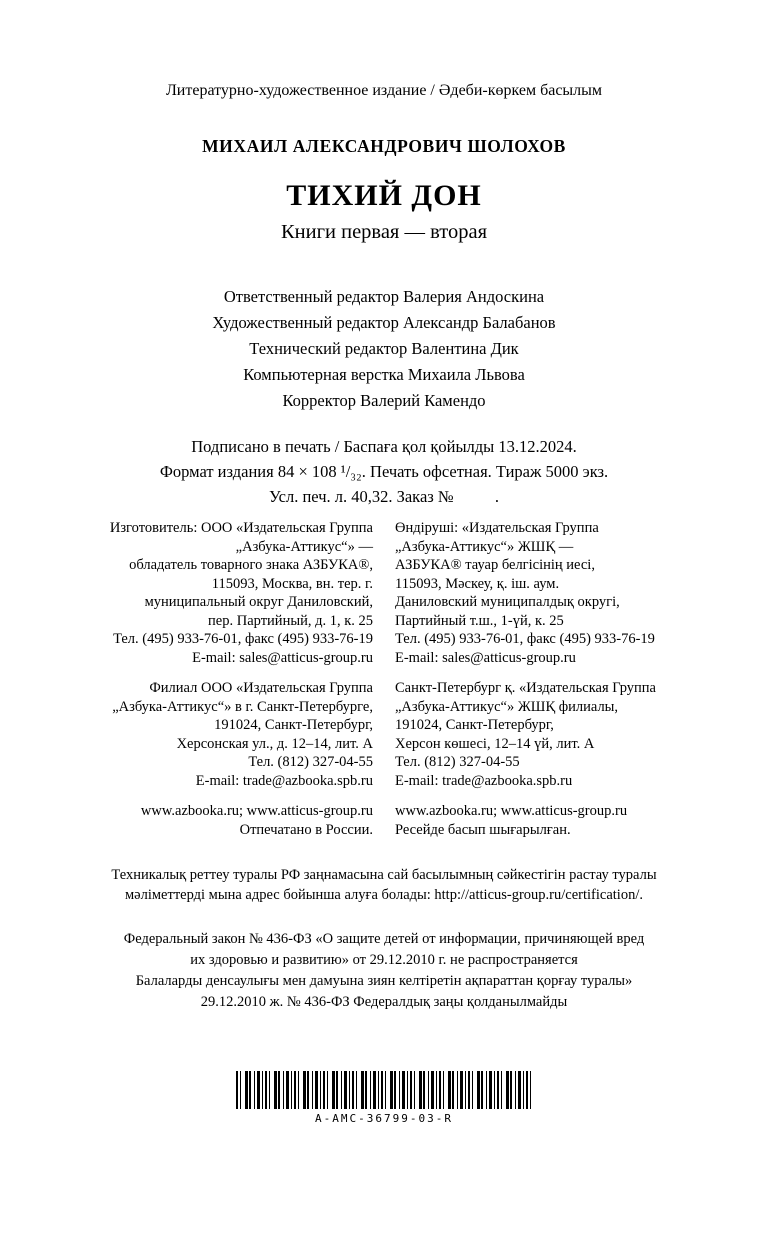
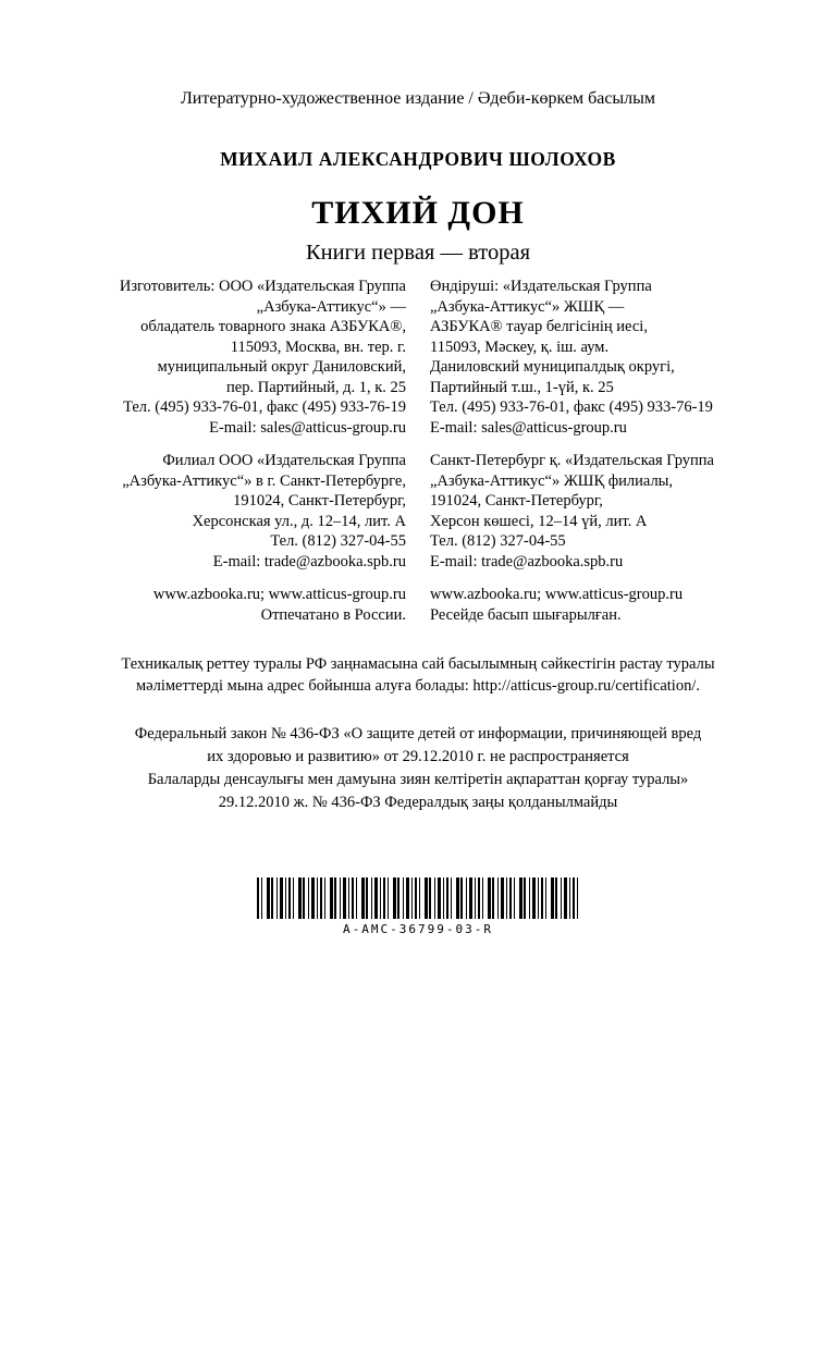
  Литературно-художественное издание / Әдеби-көркем басылым
  МИХАИЛ АЛЕКСАНДРОВИЧ ШОЛОХОВ
  ТИХИЙ ДОН
  Книги первая — вторая
- Ответственный редактор Валерия Андоскина
- Художественный редактор Александр Балабанов
- Технический редактор Валентина Дик
- Компьютерная верстка Михаила Львова
- Корректор Валерий Камендо
- Подписано в печать / Баспаға қол қойылды 13.12.2024.
- Формат издания 84 × 108 ¹/₃₂. Печать офсетная. Тираж 5000 экз.
- Усл. печ. л. 40,32. Заказ № .
  Изготовитель: ООО «Издательская Группа
  „Азбука-Аттикус“» —
  обладатель товарного знака АЗБУКА®,
  115093, Москва, вн. тер. г.
  муниципальный округ Даниловский,
  пер. Партийный, д. 1, к. 25
  Тел. (495) 933-76-01, факс (495) 933-76-19
  E-mail: sales@atticus-group.ru
  Өндіруші: «Издательская Группа
  „Азбука-Аттикус“» ЖШҚ —
  АЗБУКА® тауар белгісінің иесі,
  115093, Мәскеу, қ. іш. аум.
  Даниловский муниципалдық округі,
  Партийный т.ш., 1-үй, к. 25
  Тел. (495) 933-76-01, факс (495) 933-76-19
  E-mail: sales@atticus-group.ru
  Филиал ООО «Издательская Группа
  „Азбука-Аттикус“» в г. Санкт-Петербурге,
  191024, Санкт-Петербург,
  Херсонская ул., д. 12–14, лит. А
  Тел. (812) 327-04-55
  E-mail: trade@azbooka.spb.ru
  Санкт-Петербург қ. «Издательская Группа
  „Азбука-Аттикус“» ЖШҚ филиалы,
  191024, Санкт-Петербург,
  Херсон көшесі, 12–14 үй, лит. А
  Тел. (812) 327-04-55
  E-mail: trade@azbooka.spb.ru
  www.azbooka.ru; www.atticus-group.ru
  Отпечатано в России.
  www.azbooka.ru; www.atticus-group.ru
  Ресейде басып шығарылған.
  Техникалық реттеу туралы РФ заңнамасына сай басылымның сәйкестігін растау туралы
  мәліметтерді мына адрес бойынша алуға болады: http://atticus-group.ru/certification/.
  Федеральный закон № 436-ФЗ «О защите детей от информации, причиняющей вред
  их здоровью и развитию» от 29.12.2010 г. не распространяется
  Балаларды денсаулығы мен дамуына зиян келтіретін ақпараттан қорғау туралы»
  29.12.2010 ж. № 436-ФЗ Федералдық заңы қолданылмайды
  А-АМС-36799-03-R
